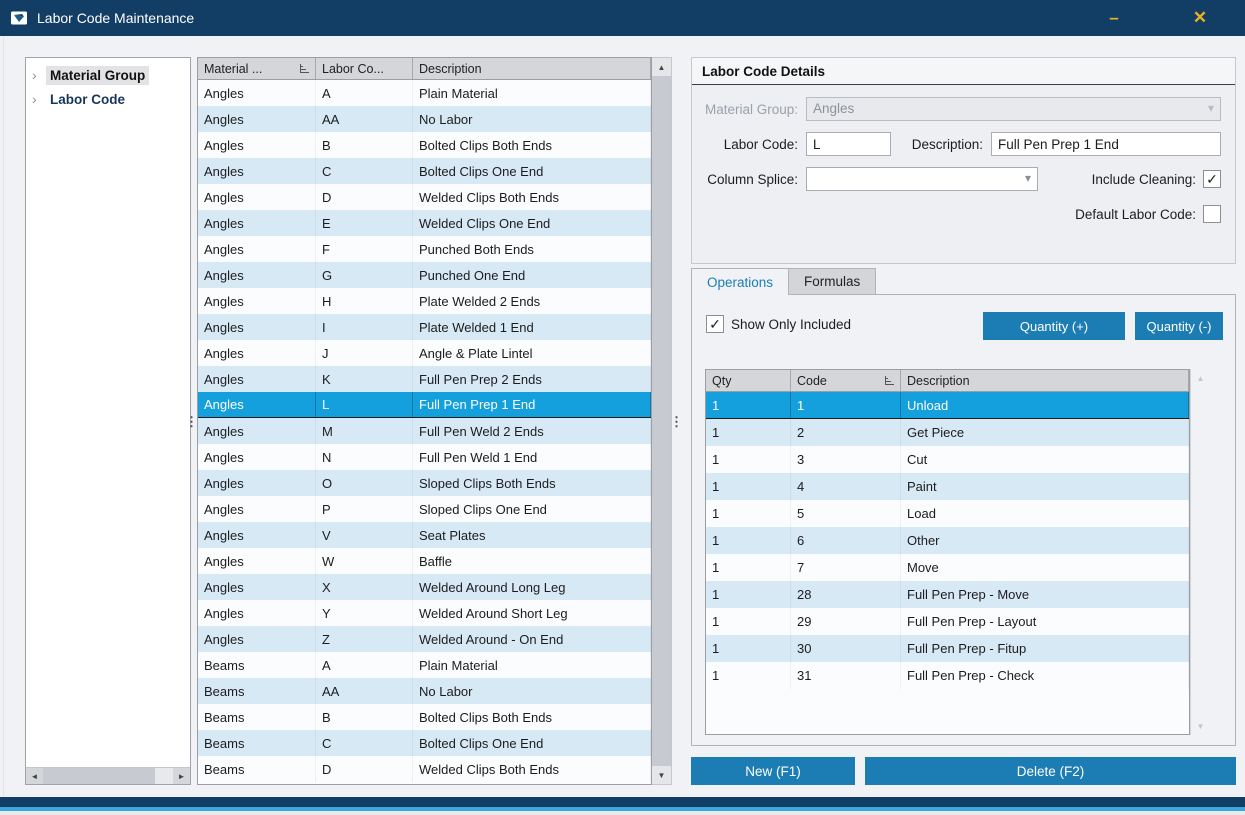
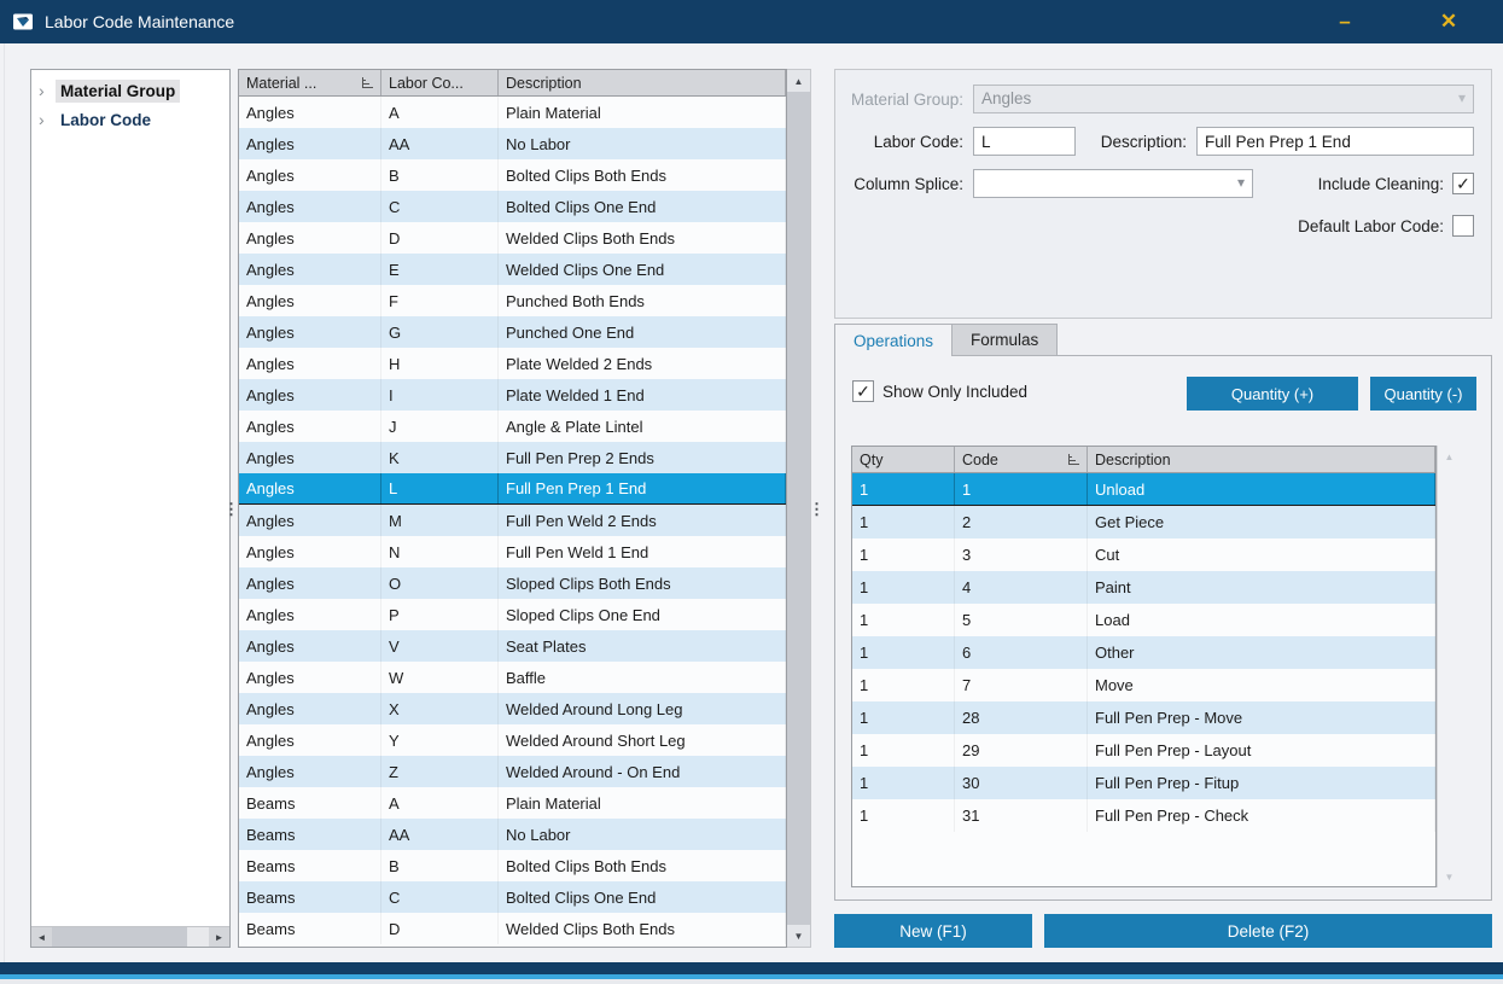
  Labor Code Maintenance
  –
  ✕
  ›
  Material Group
  ›
  Labor Code
  ◄
  ►
  ⋮
  ⋮
  Material ...
  Labor Co...
  Description
  Angles
  A
  Plain Material
  Angles
  AA
  No Labor
  Angles
  B
  Bolted Clips Both Ends
  Angles
  C
  Bolted Clips One End
  Angles
  D
  Welded Clips Both Ends
  Angles
  E
  Welded Clips One End
  Angles
  F
  Punched Both Ends
  Angles
  G
  Punched One End
  Angles
  H
  Plate Welded 2 Ends
  Angles
  I
  Plate Welded 1 End
  Angles
  J
  Angle & Plate Lintel
  Angles
  K
  Full Pen Prep 2 Ends
  Angles
  L
  Full Pen Prep 1 End
  Angles
  M
  Full Pen Weld 2 Ends
  Angles
  N
  Full Pen Weld 1 End
  Angles
  O
  Sloped Clips Both Ends
  Angles
  P
  Sloped Clips One End
  Angles
  V
  Seat Plates
  Angles
  W
  Baffle
  Angles
  X
  Welded Around Long Leg
  Angles
  Y
  Welded Around Short Leg
  Angles
  Z
  Welded Around - On End
  Beams
  A
  Plain Material
  Beams
  AA
  No Labor
  Beams
  B
  Bolted Clips Both Ends
  Beams
  C
  Bolted Clips One End
  Beams
  D
  Welded Clips Both Ends
  ▲
  ▼
- Labor Code Details
  Material Group:
  Angles
  ▾
  Labor Code:
  L
  Description:
  Full Pen Prep 1 End
  Column Splice:
  ▾
  Include Cleaning:
  ✓
  Default Labor Code:
  Operations
  Formulas
  ✓
  Show Only Included
  Quantity (+)
  Quantity (-)
  Qty
  Code
  Description
  1
  1
  Unload
  1
  2
  Get Piece
  1
  3
  Cut
  1
  4
  Paint
  1
  5
  Load
  1
  6
  Other
  1
  7
  Move
  1
  28
  Full Pen Prep - Move
  1
  29
  Full Pen Prep - Layout
  1
  30
  Full Pen Prep - Fitup
  1
  31
  Full Pen Prep - Check
  ▲
  ▼
  New (F1)
  Delete (F2)
